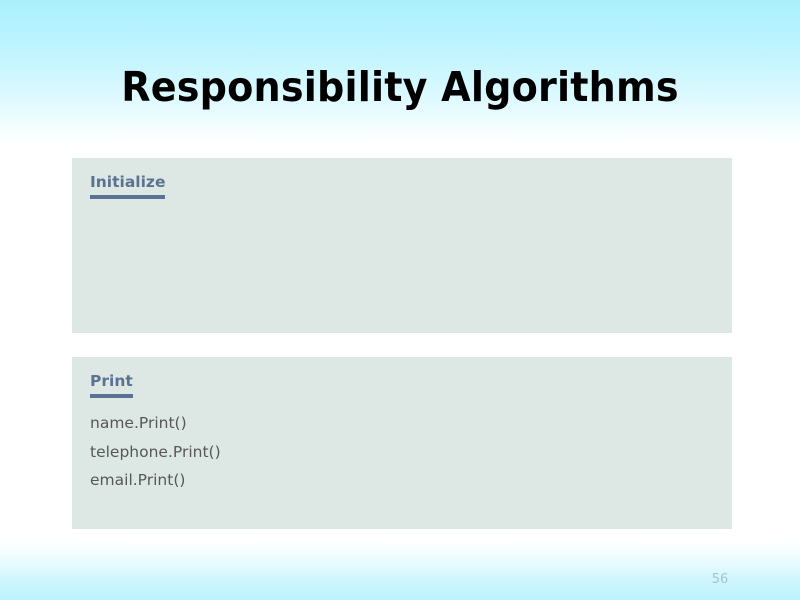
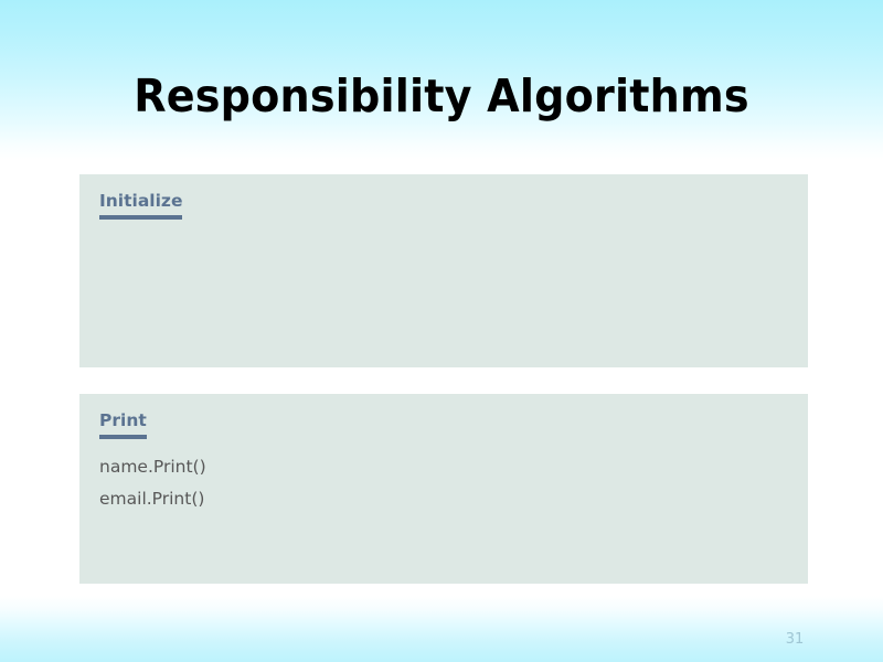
  Responsibility Algorithms
  Initialize
  Print
  name.Print()
- telephone.Print()
  email.Print()
- 56
+ 31
